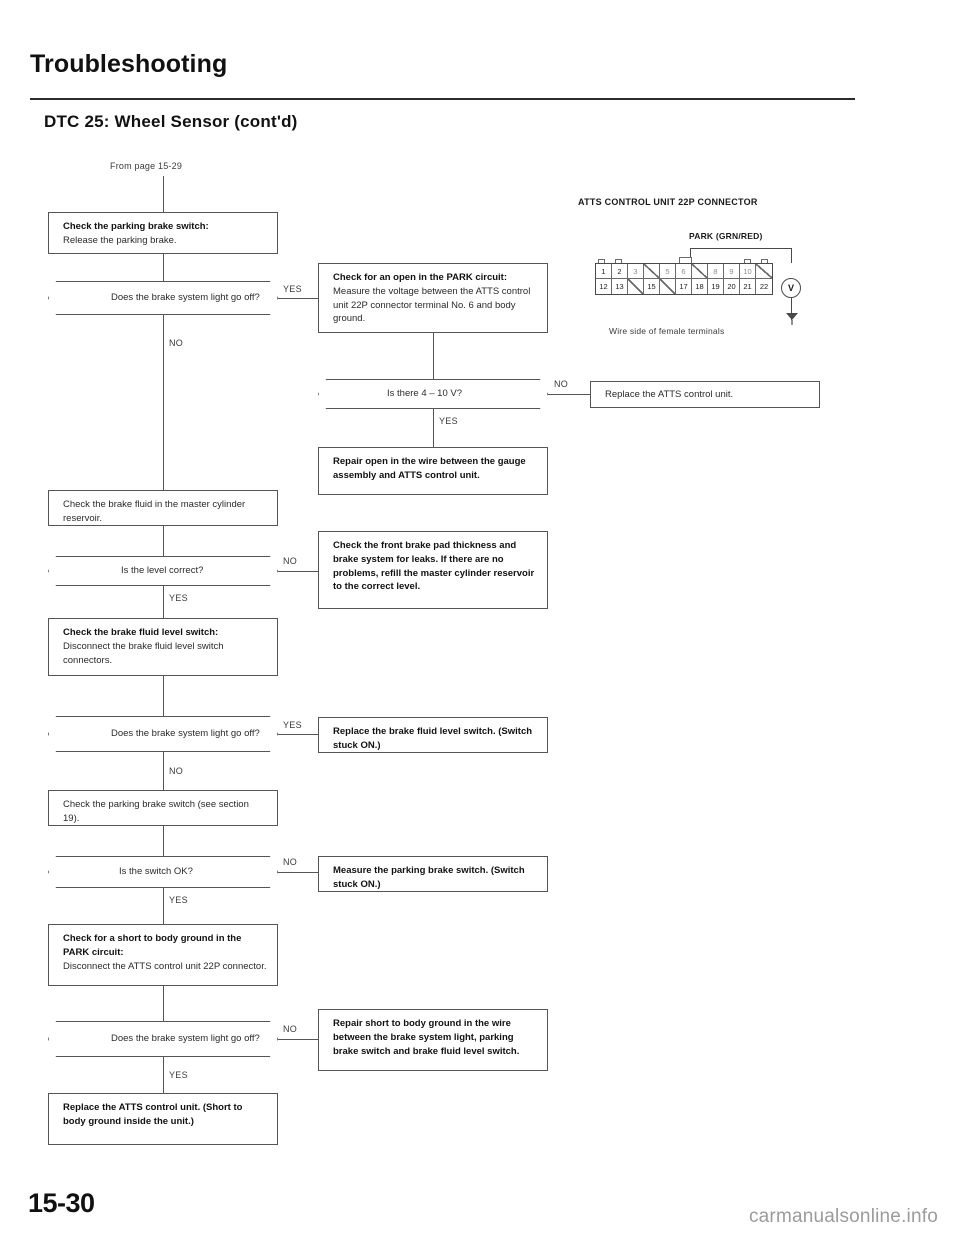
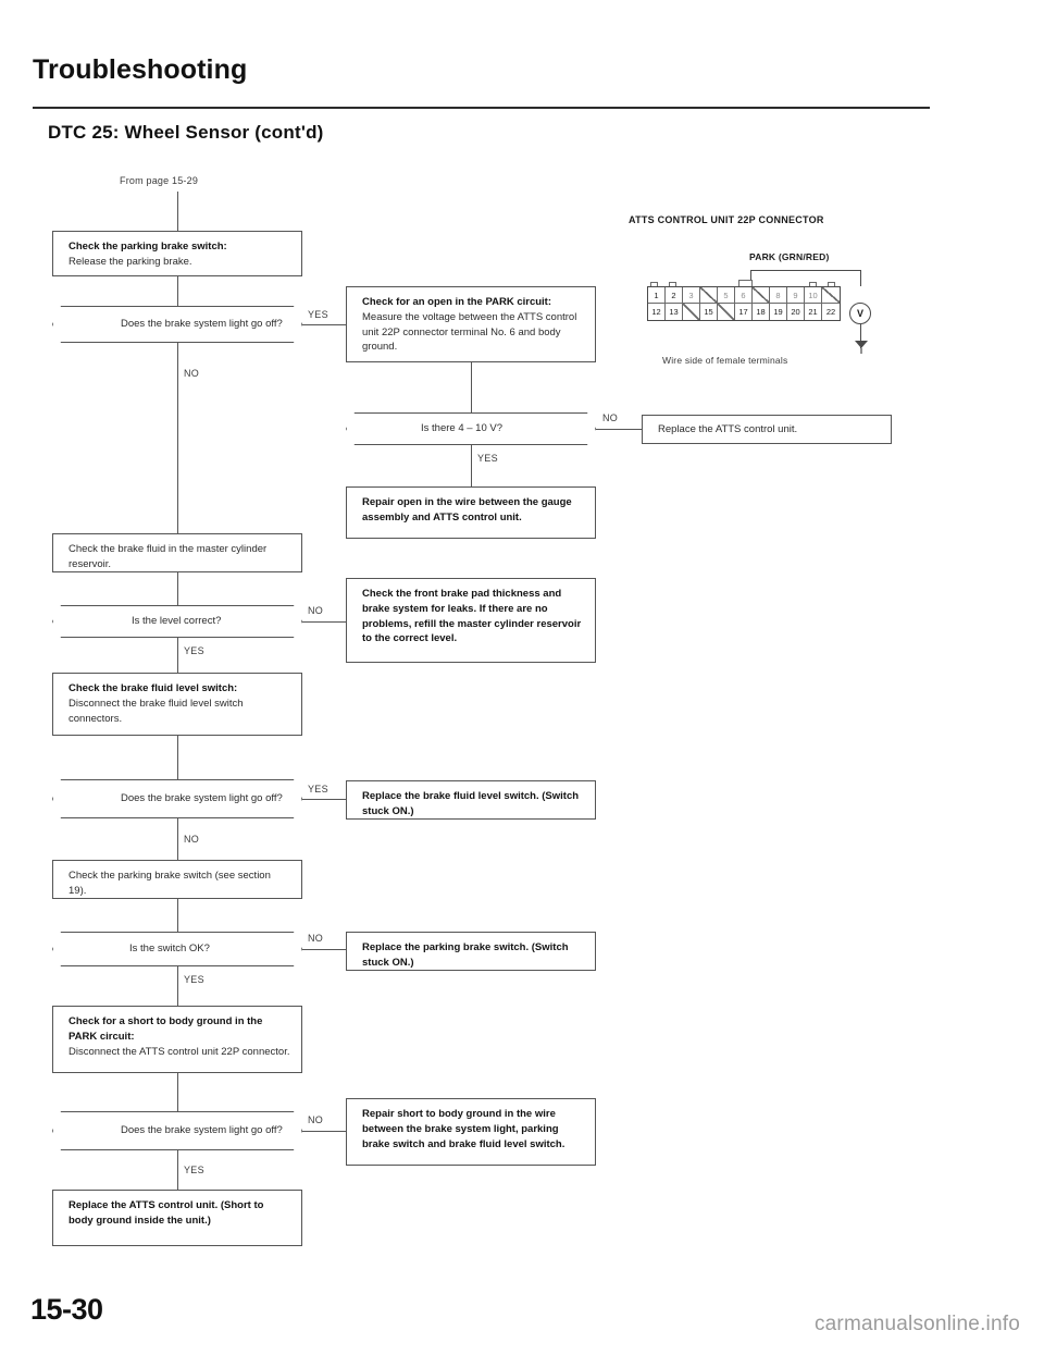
  Troubleshooting
  DTC 25: Wheel Sensor (cont'd)
  From page 15-29
  Check the parking brake switch:
  Release the parking brake.
  Does the brake system light go off?
  YES
  NO
  Check for an open in the PARK circuit:
  Measure the voltage between the ATTS control unit 22P connector terminal No. 6 and body ground.
  Is there 4 – 10 V?
  NO
  YES
  Replace the ATTS control unit.
  Repair open in the wire between the gauge assembly and ATTS control unit.
  Check the brake fluid in the master cylinder reservoir.
  Is the level correct?
  NO
  YES
  Check the front brake pad thickness and brake system for leaks. If there are no problems, refill the master cylinder reservoir to the correct level.
  Check the brake fluid level switch:
  Disconnect the brake fluid level switch connectors.
  Does the brake system light go off?
  YES
  NO
  Replace the brake fluid level switch. (Switch stuck ON.)
  Check the parking brake switch (see section 19).
  Is the switch OK?
  NO
  YES
- Measure the parking brake switch. (Switch stuck ON.)
+ Replace the parking brake switch. (Switch stuck ON.)
  Check for a short to body ground in the PARK circuit:
  Disconnect the ATTS control unit 22P connector.
  Does the brake system light go off?
  NO
  YES
  Repair short to body ground in the wire between the brake system light, parking brake switch and brake fluid level switch.
  Replace the ATTS control unit. (Short to body ground inside the unit.)
  ATTS CONTROL UNIT 22P CONNECTOR
  PARK (GRN/RED)
  1
  2
  3
  5
  6
  8
  9
  10
  12
  13
  15
  17
  18
  19
  20
  21
  22
  V
  Wire side of female terminals
  15-30
  carmanualsonline.info
